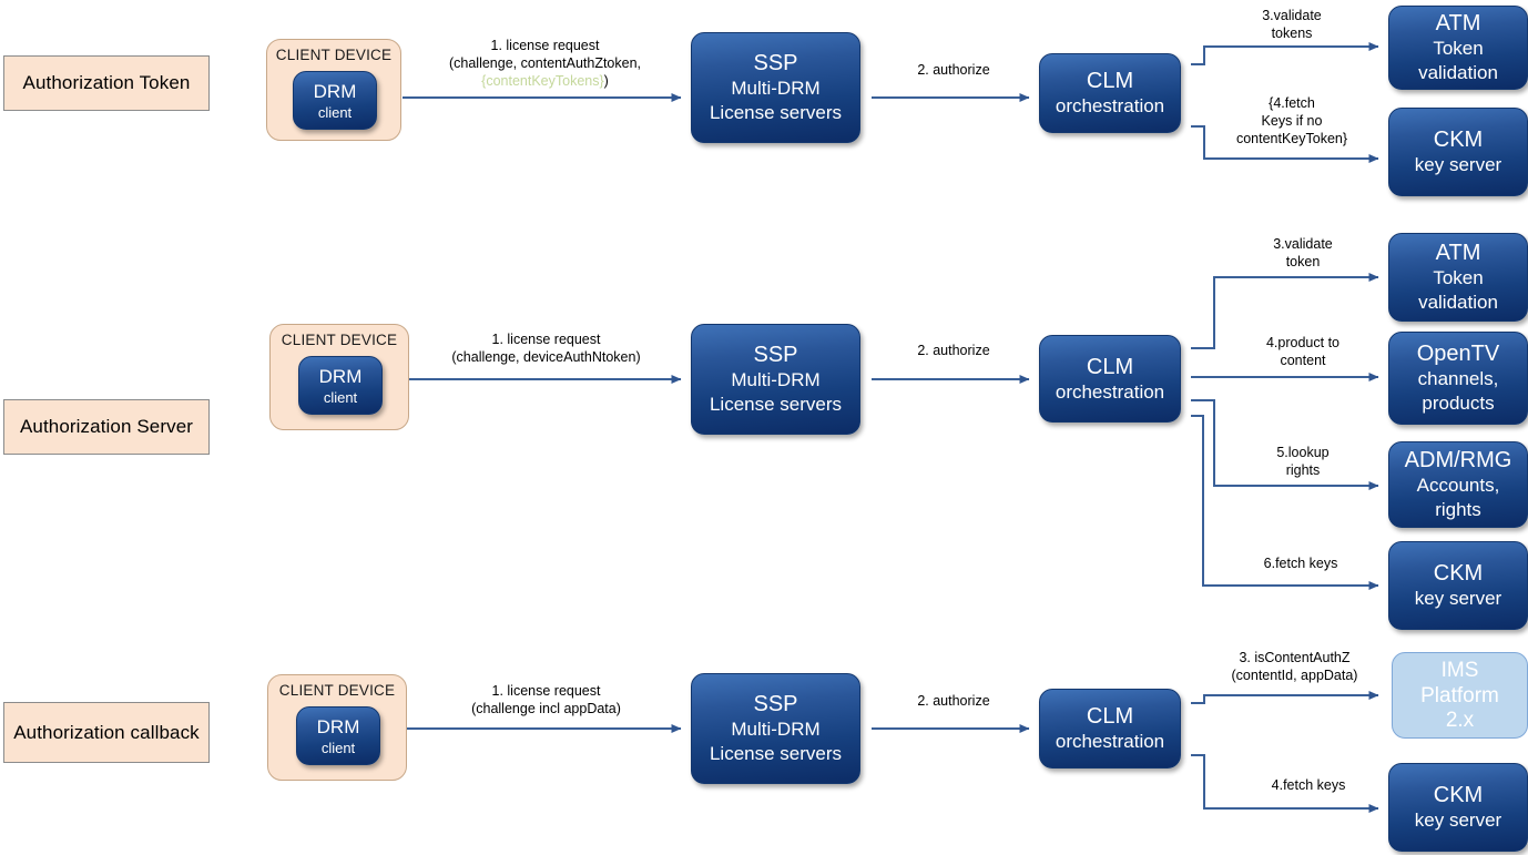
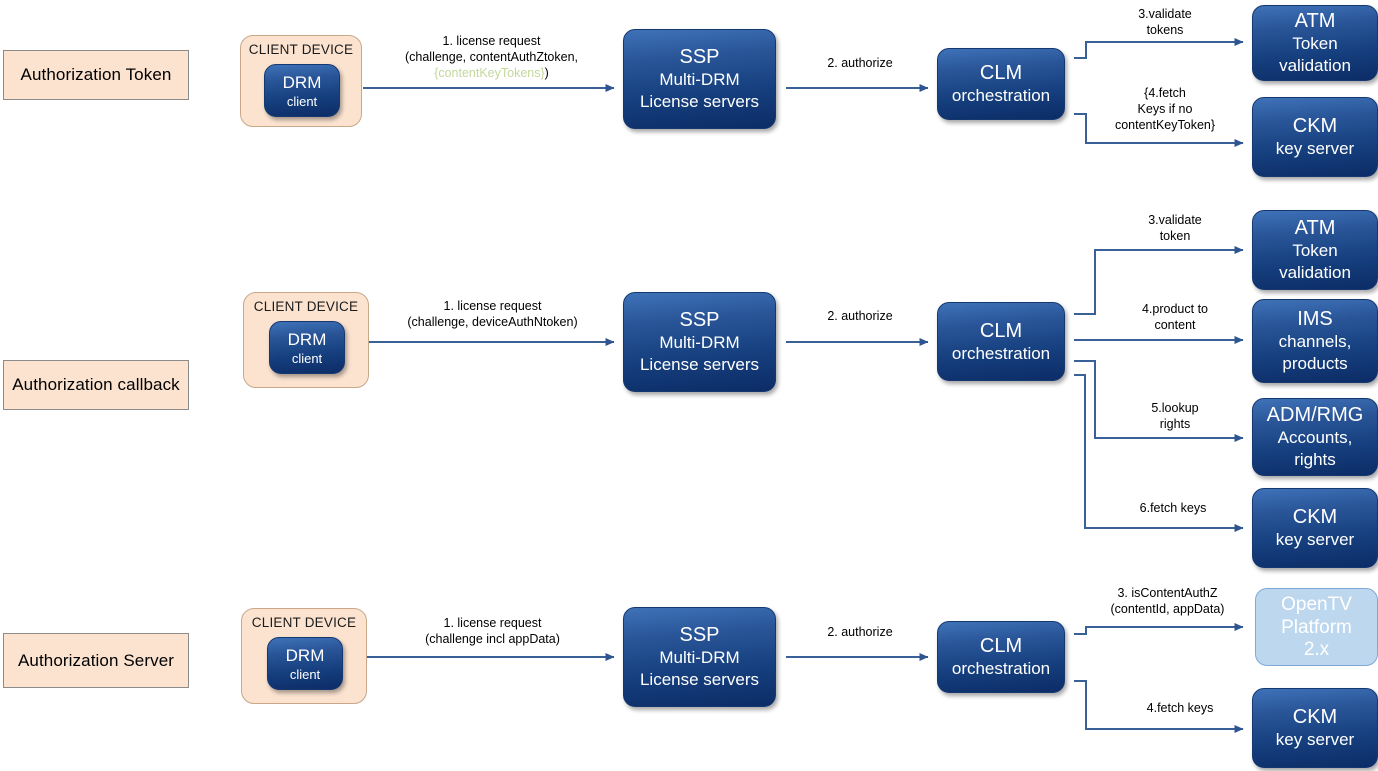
  Authorization Token
  CLIENT DEVICE
  DRM
  client
  1. license request
  (challenge, contentAuthZtoken,
  {contentKeyTokens})
  SSP
  Multi-DRM
  License servers
  2. authorize
  CLM
  orchestration
  3.validate
  tokens
  {4.fetch
  Keys if no
  contentKeyToken}
  ATM
  Token
  validation
  CKM
  key server
- Authorization Server
+ Authorization callback
  CLIENT DEVICE
  DRM
  client
  1. license request
  (challenge, deviceAuthNtoken)
  SSP
  Multi-DRM
  License servers
  2. authorize
  CLM
  orchestration
  3.validate
  token
  4.product to
  content
  5.lookup
  rights
  6.fetch keys
  ATM
  Token
  validation
- OpenTV
+ IMS
  channels,
  products
  ADM/RMG
  Accounts,
  rights
  CKM
  key server
- Authorization callback
+ Authorization Server
  CLIENT DEVICE
  DRM
  client
  1. license request
  (challenge incl appData)
  SSP
  Multi-DRM
  License servers
  2. authorize
  CLM
  orchestration
  3. isContentAuthZ
  (contentId, appData)
  4.fetch keys
- IMS
+ OpenTV
  Platform
  2.x
  CKM
  key server
